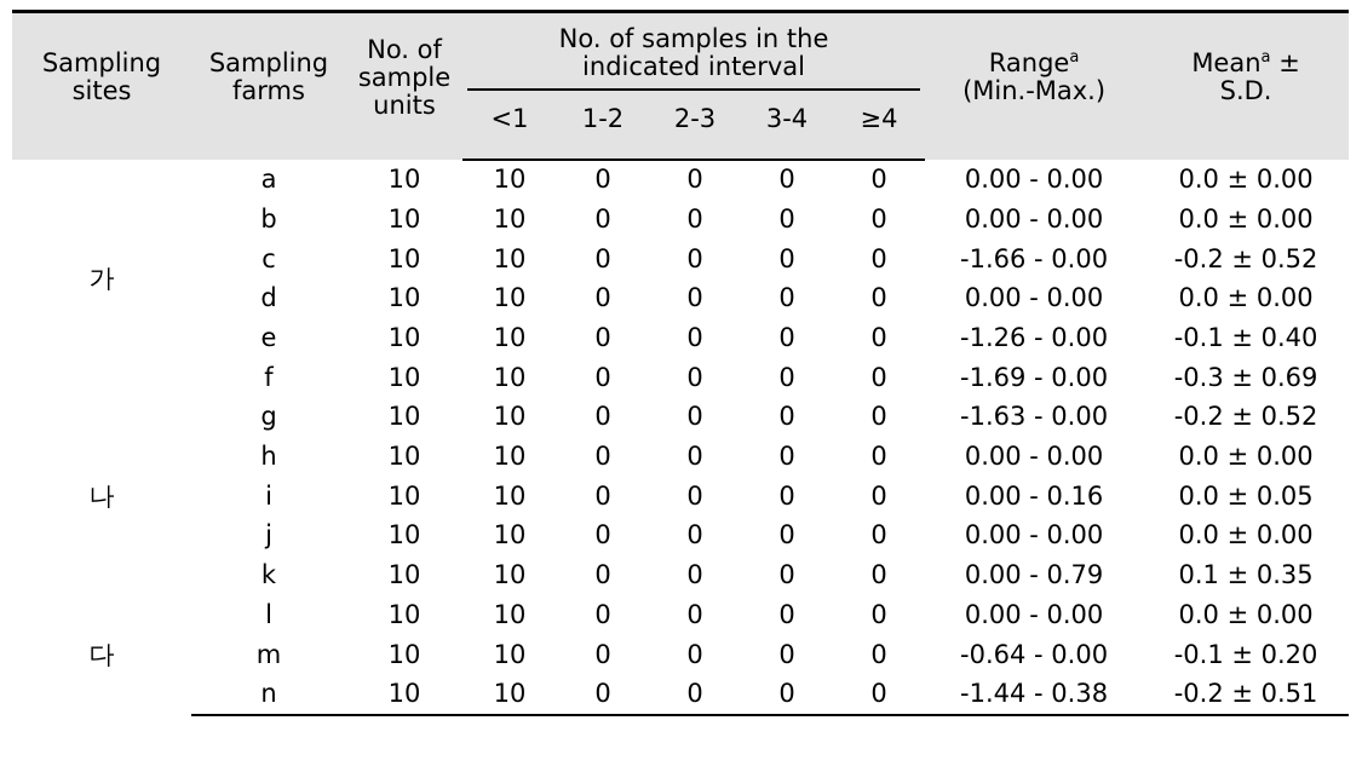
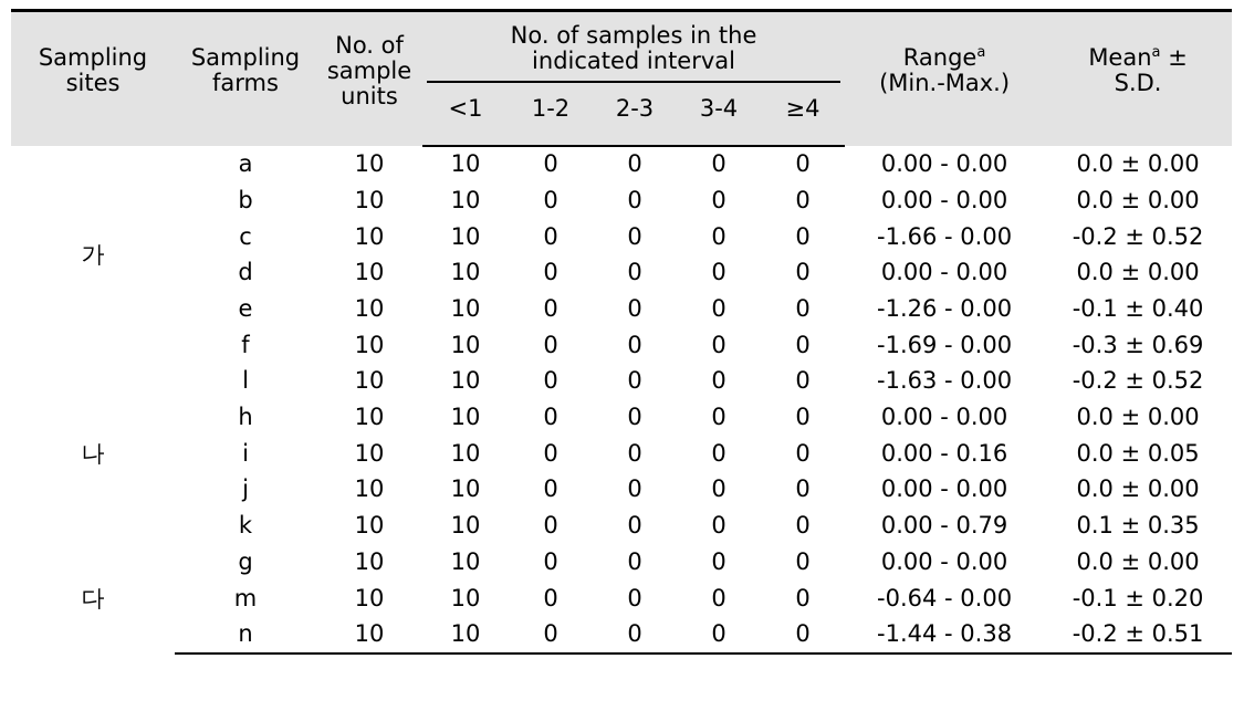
  Sampling sites	Sampling farms	No. of sample units	No. of samples in the indicated interval	Rangea (Min.-Max.)	Meana ± S.D.
  <1	1-2	2-3	3-4	≥4
  가	a	10	10	0	0	0	0	0.00 - 0.00	0.0 ± 0.00
  b	10	10	0	0	0	0	0.00 - 0.00	0.0 ± 0.00
  c	10	10	0	0	0	0	-1.66 - 0.00	-0.2 ± 0.52
  d	10	10	0	0	0	0	0.00 - 0.00	0.0 ± 0.00
  e	10	10	0	0	0	0	-1.26 - 0.00	-0.1 ± 0.40
  f	10	10	0	0	0	0	-1.69 - 0.00	-0.3 ± 0.69
- 나	g	10	10	0	0	0	0	-1.63 - 0.00	-0.2 ± 0.52
+ 나	l	10	10	0	0	0	0	-1.63 - 0.00	-0.2 ± 0.52
  h	10	10	0	0	0	0	0.00 - 0.00	0.0 ± 0.00
  i	10	10	0	0	0	0	0.00 - 0.16	0.0 ± 0.05
  j	10	10	0	0	0	0	0.00 - 0.00	0.0 ± 0.00
  k	10	10	0	0	0	0	0.00 - 0.79	0.1 ± 0.35
- 다	l	10	10	0	0	0	0	0.00 - 0.00	0.0 ± 0.00
+ 다	g	10	10	0	0	0	0	0.00 - 0.00	0.0 ± 0.00
  m	10	10	0	0	0	0	-0.64 - 0.00	-0.1 ± 0.20
  n	10	10	0	0	0	0	-1.44 - 0.38	-0.2 ± 0.51
